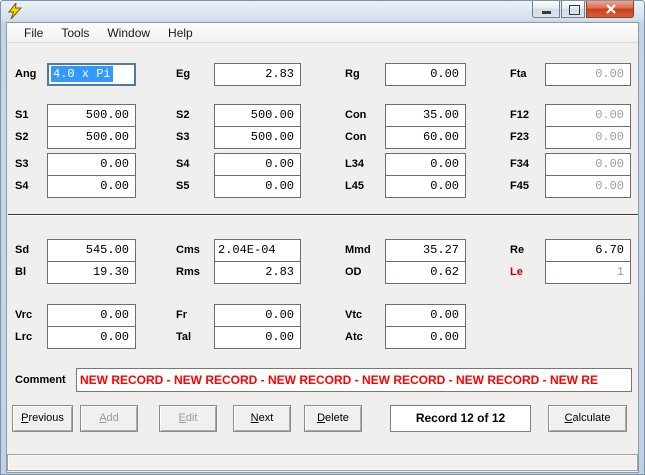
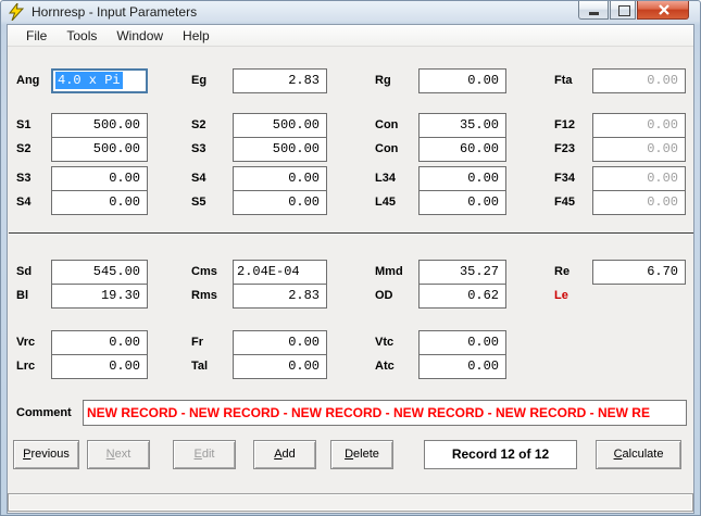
+ Hornresp - Input Parameters
  File
  Tools
  Window
  Help
  Ang
  4.0 x Pi
  Eg
  2.83
  Rg
  0.00
  Fta
  0.00
  S1
  500.00
  S2
  500.00
  Con
  35.00
  F12
  0.00
  S2
  500.00
  S3
  500.00
  Con
  60.00
  F23
  0.00
  S3
  0.00
  S4
  0.00
  L34
  0.00
  F34
  0.00
  S4
  0.00
  S5
  0.00
  L45
  0.00
  F45
  0.00
  Sd
  545.00
  Cms
  2.04E-04
  Mmd
  35.27
  Re
  6.70
  Bl
  19.30
  Rms
  2.83
  OD
  0.62
  Le
- 1
  Vrc
  0.00
  Fr
  0.00
  Vtc
  0.00
  Lrc
  0.00
  Tal
  0.00
  Atc
  0.00
  Comment
  NEW RECORD - NEW RECORD - NEW RECORD - NEW RECORD - NEW RECORD - NEW RE
  Previous
- Add
+ Next
  Edit
- Next
+ Add
  Delete
  Record 12 of 12
  Calculate
